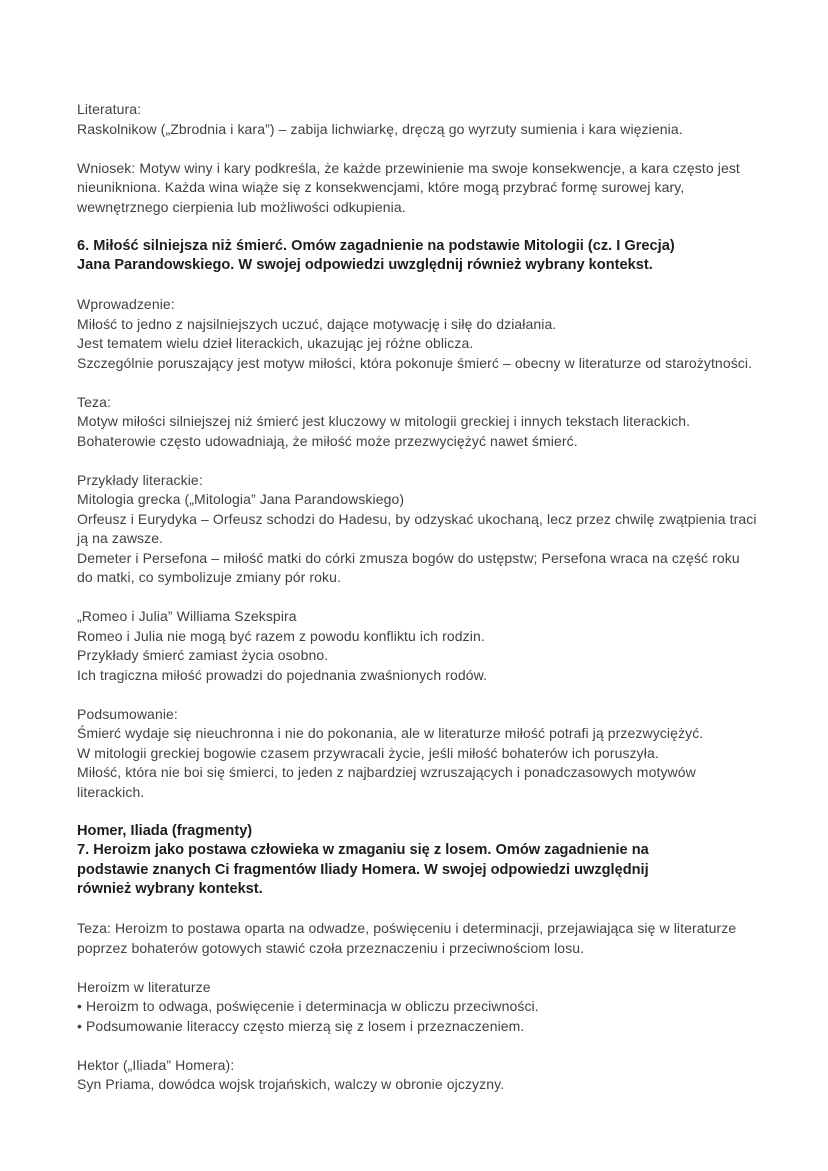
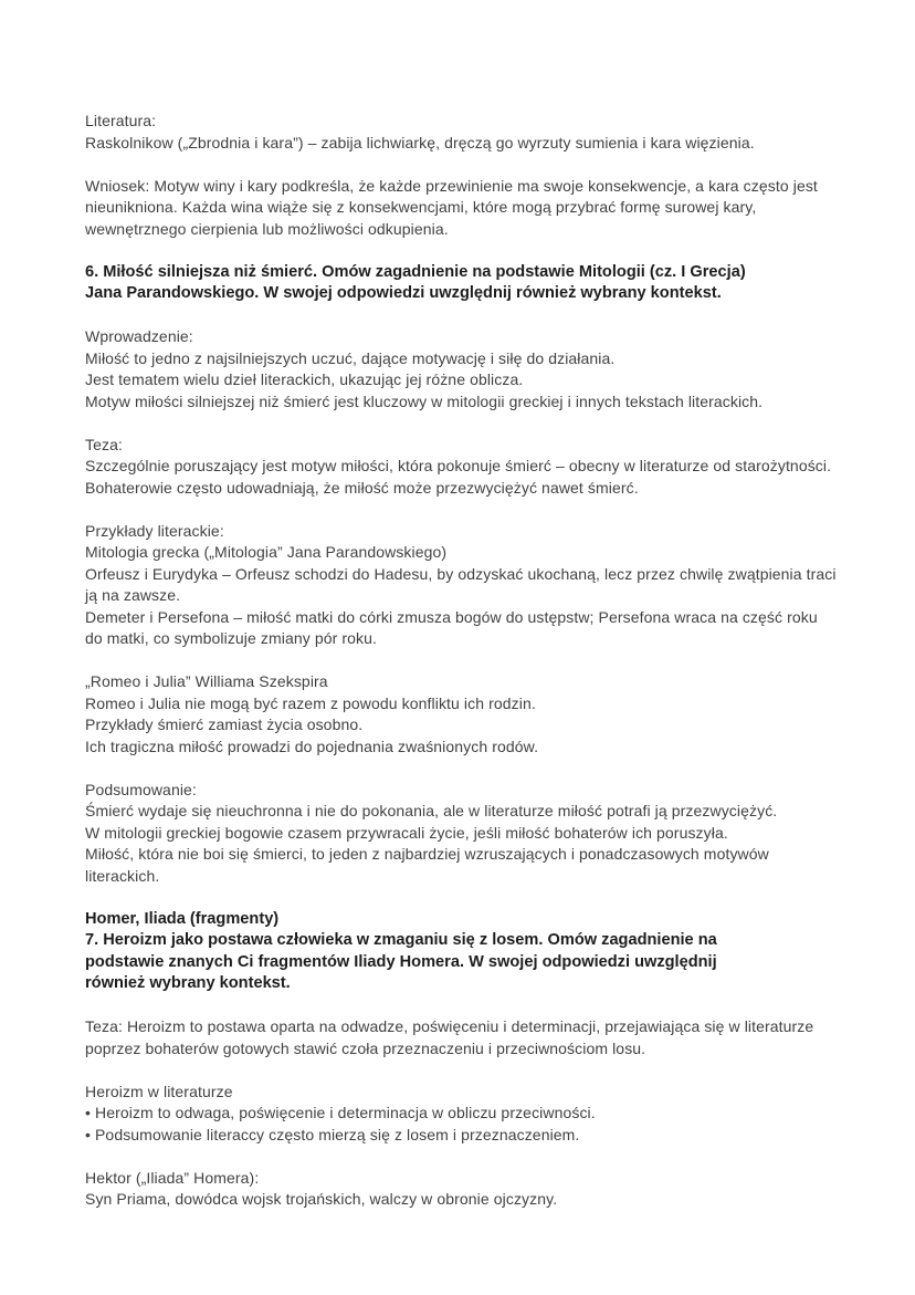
  Literatura:
  Raskolnikow („Zbrodnia i kara”) – zabija lichwiarkę, dręczą go wyrzuty sumienia i kara więzienia.
  Wniosek: Motyw winy i kary podkreśla, że każde przewinienie ma swoje konsekwencje, a kara często jest
  nieunikniona. Każda wina wiąże się z konsekwencjami, które mogą przybrać formę surowej kary,
  wewnętrznego cierpienia lub możliwości odkupienia.
  6. Miłość silniejsza niż śmierć. Omów zagadnienie na podstawie Mitologii (cz. I Grecja)
  Jana Parandowskiego. W swojej odpowiedzi uwzględnij również wybrany kontekst.
  Wprowadzenie:
  Miłość to jedno z najsilniejszych uczuć, dające motywację i siłę do działania.
  Jest tematem wielu dzieł literackich, ukazując jej różne oblicza.
- Szczególnie poruszający jest motyw miłości, która pokonuje śmierć – obecny w literaturze od starożytności.
+ Motyw miłości silniejszej niż śmierć jest kluczowy w mitologii greckiej i innych tekstach literackich.
  Teza:
- Motyw miłości silniejszej niż śmierć jest kluczowy w mitologii greckiej i innych tekstach literackich.
+ Szczególnie poruszający jest motyw miłości, która pokonuje śmierć – obecny w literaturze od starożytności.
  Bohaterowie często udowadniają, że miłość może przezwyciężyć nawet śmierć.
  Przykłady literackie:
  Mitologia grecka („Mitologia” Jana Parandowskiego)
  Orfeusz i Eurydyka – Orfeusz schodzi do Hadesu, by odzyskać ukochaną, lecz przez chwilę zwątpienia traci
  ją na zawsze.
  Demeter i Persefona – miłość matki do córki zmusza bogów do ustępstw; Persefona wraca na część roku
  do matki, co symbolizuje zmiany pór roku.
  „Romeo i Julia” Williama Szekspira
  Romeo i Julia nie mogą być razem z powodu konfliktu ich rodzin.
  Przykłady śmierć zamiast życia osobno.
  Ich tragiczna miłość prowadzi do pojednania zwaśnionych rodów.
  Podsumowanie:
  Śmierć wydaje się nieuchronna i nie do pokonania, ale w literaturze miłość potrafi ją przezwyciężyć.
  W mitologii greckiej bogowie czasem przywracali życie, jeśli miłość bohaterów ich poruszyła.
  Miłość, która nie boi się śmierci, to jeden z najbardziej wzruszających i ponadczasowych motywów
  literackich.
  Homer, Iliada (fragmenty)
  7. Heroizm jako postawa człowieka w zmaganiu się z losem. Omów zagadnienie na
  podstawie znanych Ci fragmentów Iliady Homera. W swojej odpowiedzi uwzględnij
  również wybrany kontekst.
  Teza: Heroizm to postawa oparta na odwadze, poświęceniu i determinacji, przejawiająca się w literaturze
  poprzez bohaterów gotowych stawić czoła przeznaczeniu i przeciwnościom losu.
  Heroizm w literaturze
  • Heroizm to odwaga, poświęcenie i determinacja w obliczu przeciwności.
  • Podsumowanie literaccy często mierzą się z losem i przeznaczeniem.
  Hektor („Iliada” Homera):
  Syn Priama, dowódca wojsk trojańskich, walczy w obronie ojczyzny.
